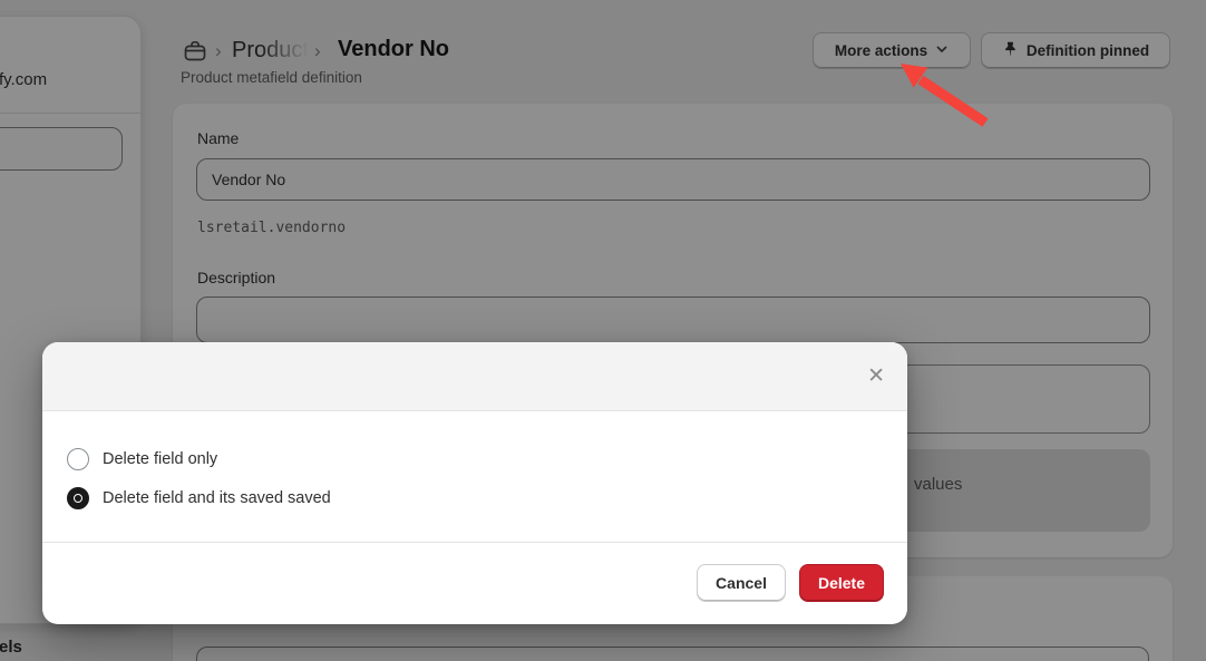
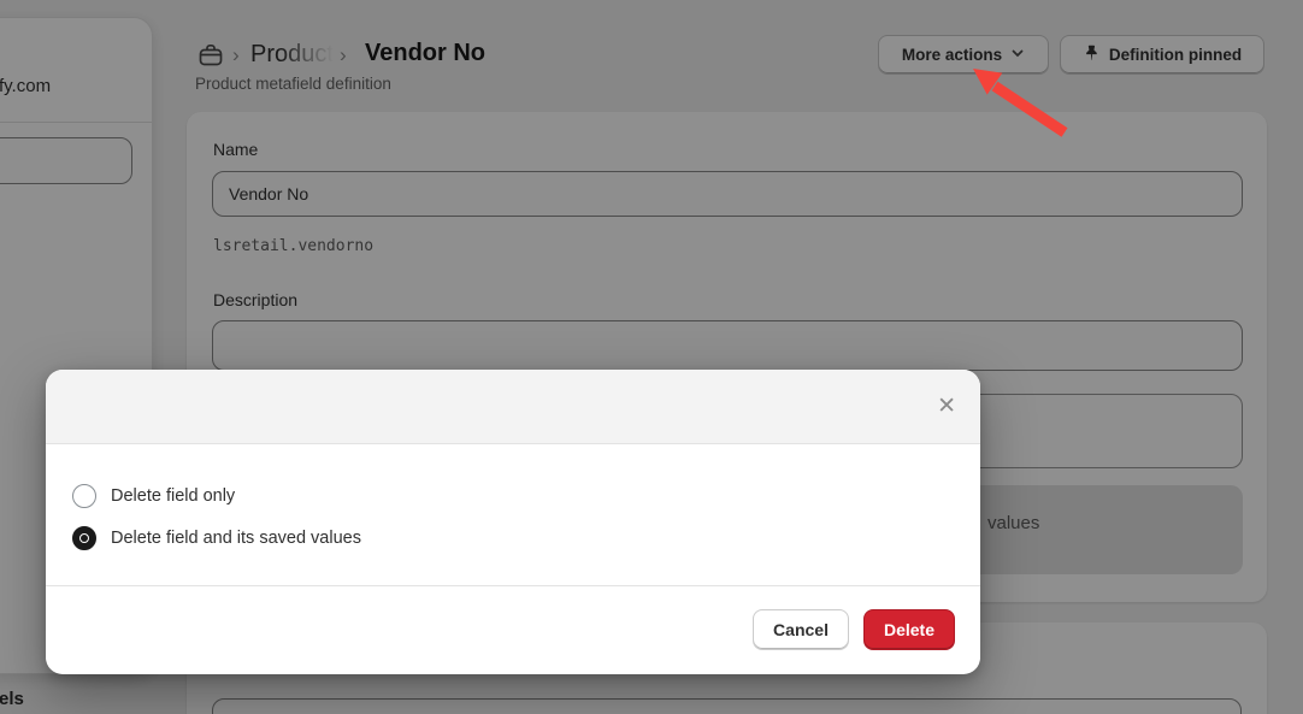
  fy.com
  els
  ›
  Product
  ›
  Vendor No
  Product metafield definition
  More actions
  Definition pinned
  Name
  Vendor No
  lsretail.vendorno
  Description
  values
  ✕
  Delete field only
- Delete field and its saved saved
+ Delete field and its saved values
  Cancel
  Delete
